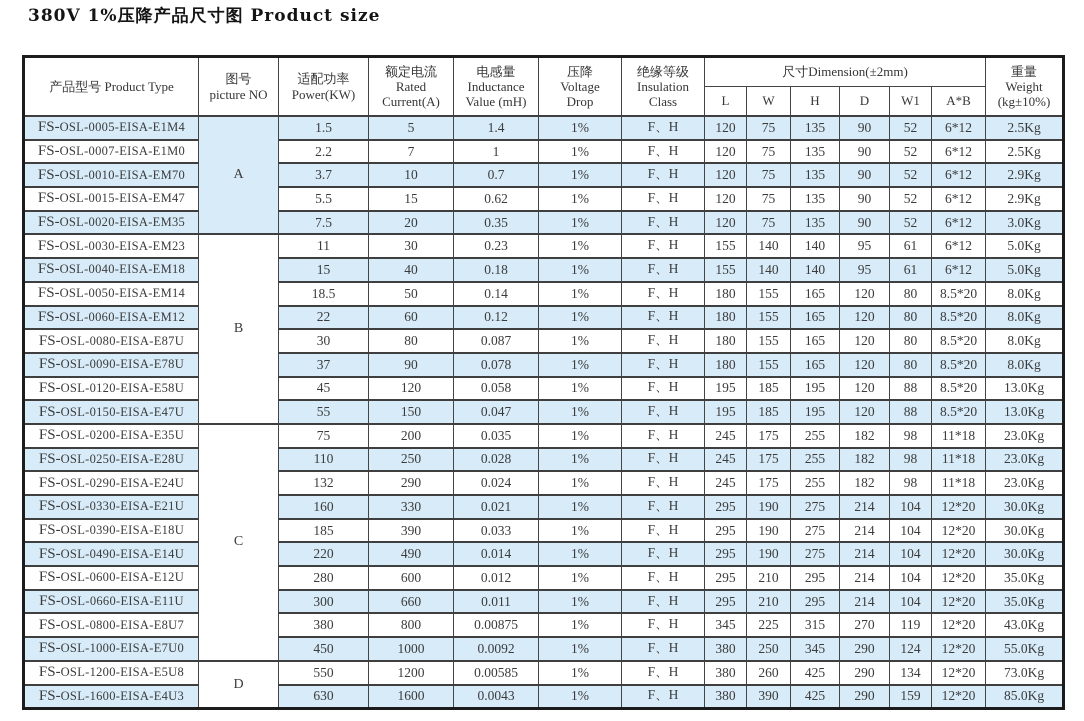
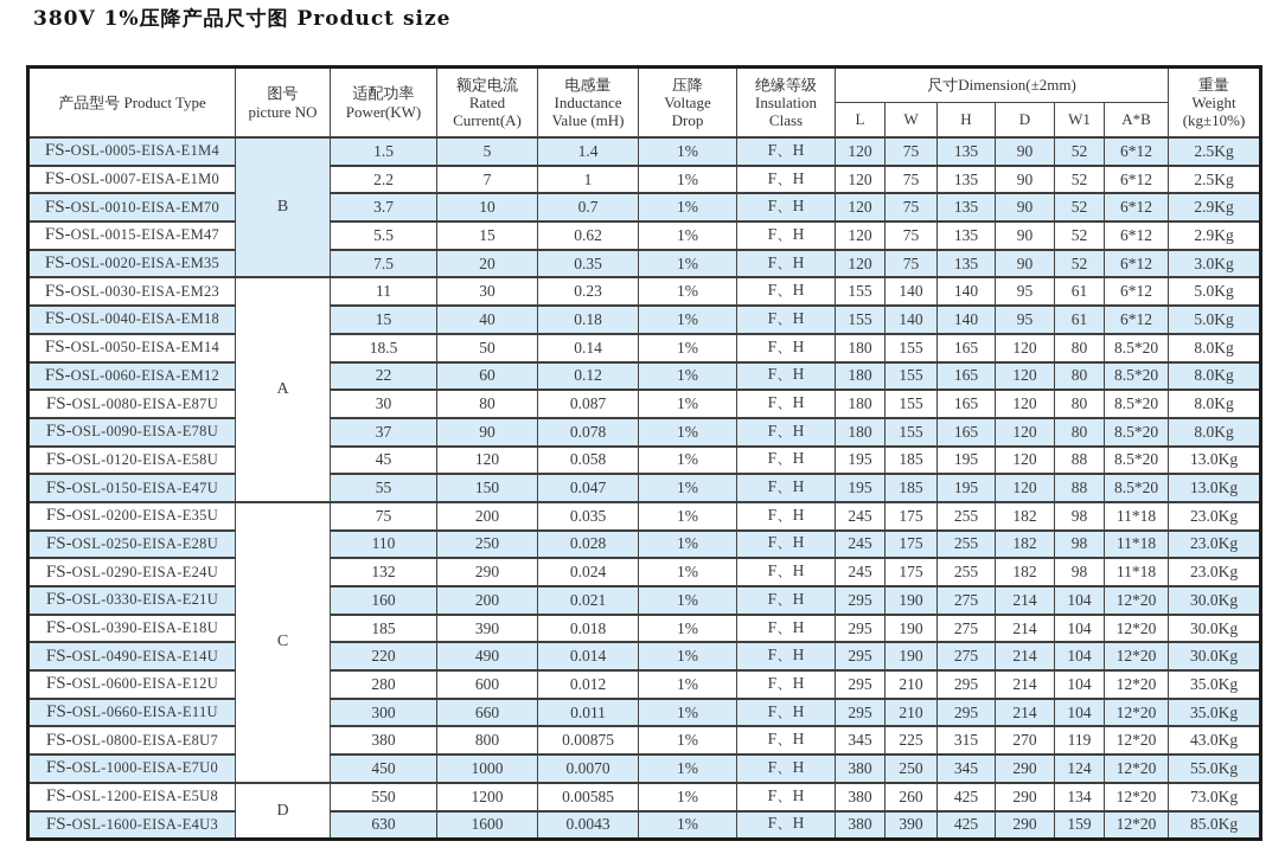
  380V 1%压降产品尺寸图 Product size
  产品型号 Product Type	图号 picture NO	适配功率 Power(KW)	额定电流 Rated Current(A)	电感量 Inductance Value (mH)	压降 Voltage Drop	绝缘等级 Insulation Class	尺寸Dimension(±2mm)	重量 Weight (kg±10%)
  L	W	H	D	W1	A*B
- FS-OSL-0005-EISA-E1M4	A	1.5	5	1.4	1%	F、H	120	75	135	90	52	6*12	2.5Kg
+ FS-OSL-0005-EISA-E1M4	B	1.5	5	1.4	1%	F、H	120	75	135	90	52	6*12	2.5Kg
  FS-OSL-0007-EISA-E1M0	2.2	7	1	1%	F、H	120	75	135	90	52	6*12	2.5Kg
  FS-OSL-0010-EISA-EM70	3.7	10	0.7	1%	F、H	120	75	135	90	52	6*12	2.9Kg
  FS-OSL-0015-EISA-EM47	5.5	15	0.62	1%	F、H	120	75	135	90	52	6*12	2.9Kg
  FS-OSL-0020-EISA-EM35	7.5	20	0.35	1%	F、H	120	75	135	90	52	6*12	3.0Kg
- FS-OSL-0030-EISA-EM23	B	11	30	0.23	1%	F、H	155	140	140	95	61	6*12	5.0Kg
+ FS-OSL-0030-EISA-EM23	A	11	30	0.23	1%	F、H	155	140	140	95	61	6*12	5.0Kg
  FS-OSL-0040-EISA-EM18	15	40	0.18	1%	F、H	155	140	140	95	61	6*12	5.0Kg
  FS-OSL-0050-EISA-EM14	18.5	50	0.14	1%	F、H	180	155	165	120	80	8.5*20	8.0Kg
  FS-OSL-0060-EISA-EM12	22	60	0.12	1%	F、H	180	155	165	120	80	8.5*20	8.0Kg
  FS-OSL-0080-EISA-E87U	30	80	0.087	1%	F、H	180	155	165	120	80	8.5*20	8.0Kg
  FS-OSL-0090-EISA-E78U	37	90	0.078	1%	F、H	180	155	165	120	80	8.5*20	8.0Kg
  FS-OSL-0120-EISA-E58U	45	120	0.058	1%	F、H	195	185	195	120	88	8.5*20	13.0Kg
  FS-OSL-0150-EISA-E47U	55	150	0.047	1%	F、H	195	185	195	120	88	8.5*20	13.0Kg
  FS-OSL-0200-EISA-E35U	C	75	200	0.035	1%	F、H	245	175	255	182	98	11*18	23.0Kg
  FS-OSL-0250-EISA-E28U	110	250	0.028	1%	F、H	245	175	255	182	98	11*18	23.0Kg
  FS-OSL-0290-EISA-E24U	132	290	0.024	1%	F、H	245	175	255	182	98	11*18	23.0Kg
- FS-OSL-0330-EISA-E21U	160	330	0.021	1%	F、H	295	190	275	214	104	12*20	30.0Kg
+ FS-OSL-0330-EISA-E21U	160	200	0.021	1%	F、H	295	190	275	214	104	12*20	30.0Kg
- FS-OSL-0390-EISA-E18U	185	390	0.033	1%	F、H	295	190	275	214	104	12*20	30.0Kg
+ FS-OSL-0390-EISA-E18U	185	390	0.018	1%	F、H	295	190	275	214	104	12*20	30.0Kg
  FS-OSL-0490-EISA-E14U	220	490	0.014	1%	F、H	295	190	275	214	104	12*20	30.0Kg
  FS-OSL-0600-EISA-E12U	280	600	0.012	1%	F、H	295	210	295	214	104	12*20	35.0Kg
  FS-OSL-0660-EISA-E11U	300	660	0.011	1%	F、H	295	210	295	214	104	12*20	35.0Kg
  FS-OSL-0800-EISA-E8U7	380	800	0.00875	1%	F、H	345	225	315	270	119	12*20	43.0Kg
- FS-OSL-1000-EISA-E7U0	450	1000	0.0092	1%	F、H	380	250	345	290	124	12*20	55.0Kg
+ FS-OSL-1000-EISA-E7U0	450	1000	0.0070	1%	F、H	380	250	345	290	124	12*20	55.0Kg
  FS-OSL-1200-EISA-E5U8	D	550	1200	0.00585	1%	F、H	380	260	425	290	134	12*20	73.0Kg
  FS-OSL-1600-EISA-E4U3	630	1600	0.0043	1%	F、H	380	390	425	290	159	12*20	85.0Kg
